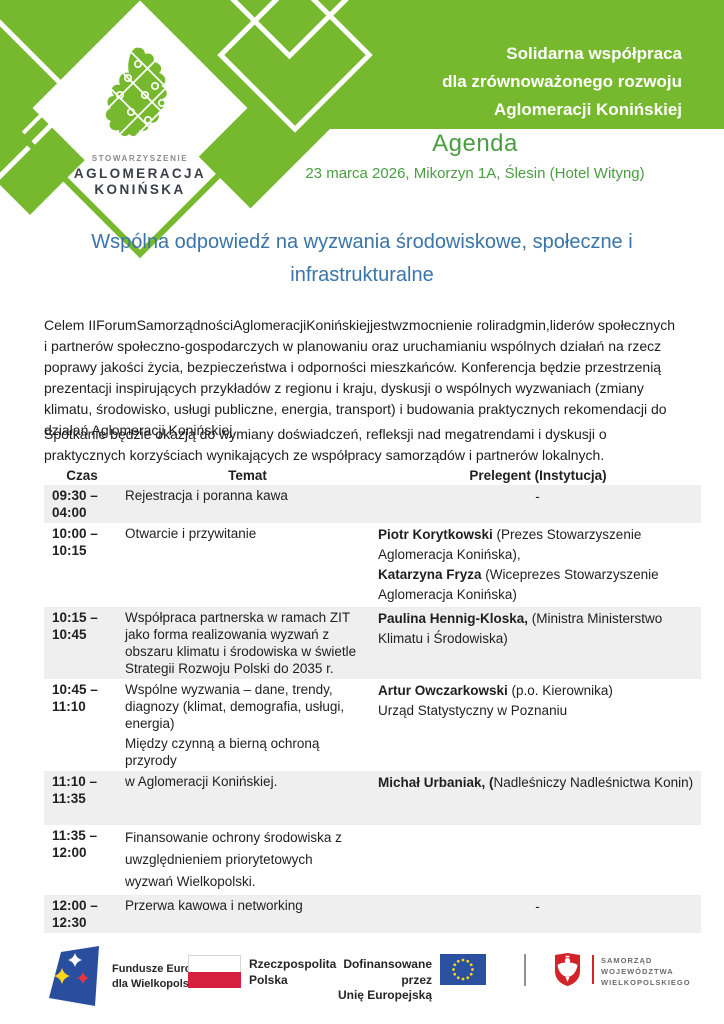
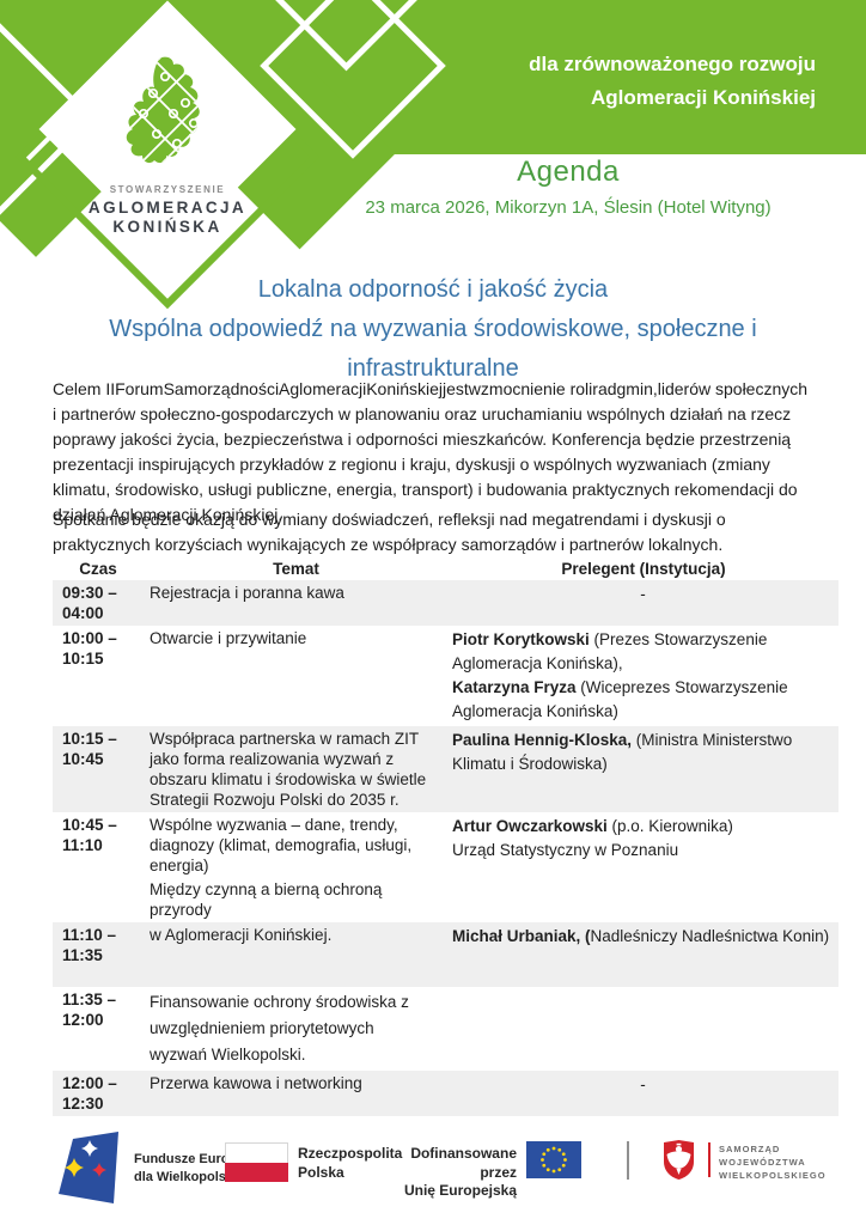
  STOWARZYSZENIE
  AGLOMERACJA
  KONIŃSKA
- Solidarna współpraca
  dla zrównoważonego rozwoju
  Aglomeracji Konińskiej
  Agenda
  23 marca 2026, Mikorzyn 1A, Ślesin (Hotel Wityng)
+ Lokalna odporność i jakość życia
  Wspólna odpowiedź na wyzwania środowiskowe, społeczne i
  infrastrukturalne
  Celem IIForumSamorządnościAglomeracjiKonińskiejjestwzmocnienie roliradgmin,liderów społecznych i partnerów społeczno-gospodarczych w planowaniu oraz uruchamianiu wspólnych działań na rzecz poprawy jakości życia, bezpieczeństwa i odporności mieszkańców. Konferencja będzie przestrzenią prezentacji inspirujących przykładów z regionu i kraju, dyskusji o wspólnych wyzwaniach (zmiany klimatu, środowisko, usługi publiczne, energia, transport) i budowania praktycznych rekomendacji do działań Aglomeracji Konińskiej.
  Spotkanie będzie okazją do wymiany doświadczeń, refleksji nad megatrendami i dyskusji o praktycznych korzyściach wynikających ze współpracy samorządów i partnerów lokalnych.
  Czas
  Temat
  Prelegent (Instytucja)
  09:30 –
  04:00
  Rejestracja i poranna kawa
  -
  10:00 –
  10:15
  Otwarcie i przywitanie
  Piotr Korytkowski (Prezes Stowarzyszenie Aglomeracja Konińska),
  Katarzyna Fryza (Wiceprezes Stowarzyszenie Aglomeracja Konińska)
  10:15 –
  10:45
  Współpraca partnerska w ramach ZIT jako forma realizowania wyzwań z obszaru klimatu i środowiska w świetle Strategii Rozwoju Polski do 2035 r.
  Paulina Hennig-Kloska, (Ministra Ministerstwo Klimatu i Środowiska)
  10:45 –
  11:10
  Wspólne wyzwania – dane, trendy, diagnozy (klimat, demografia, usługi, energia)
  Między czynną a bierną ochroną przyrody
  Artur Owczarkowski (p.o. Kierownika)
  Urząd Statystyczny w Poznaniu
  11:10 –
  11:35
  w Aglomeracji Konińskiej.
  Michał Urbaniak, (Nadleśniczy Nadleśnictwa Konin)
  11:35 –
  12:00
  Finansowanie ochrony środowiska z uwzględnieniem priorytetowych wyzwań Wielkopolski.
  12:00 –
  12:30
  Przerwa kawowa i networking
  -
  dla Wielkopols
  Rzeczpospolita
  Polska
  Dofinansowane przez
  Unię Europejską
  SAMORZĄD
  WOJEWÓDZTWA
  WIELKOPOLSKIEGO
